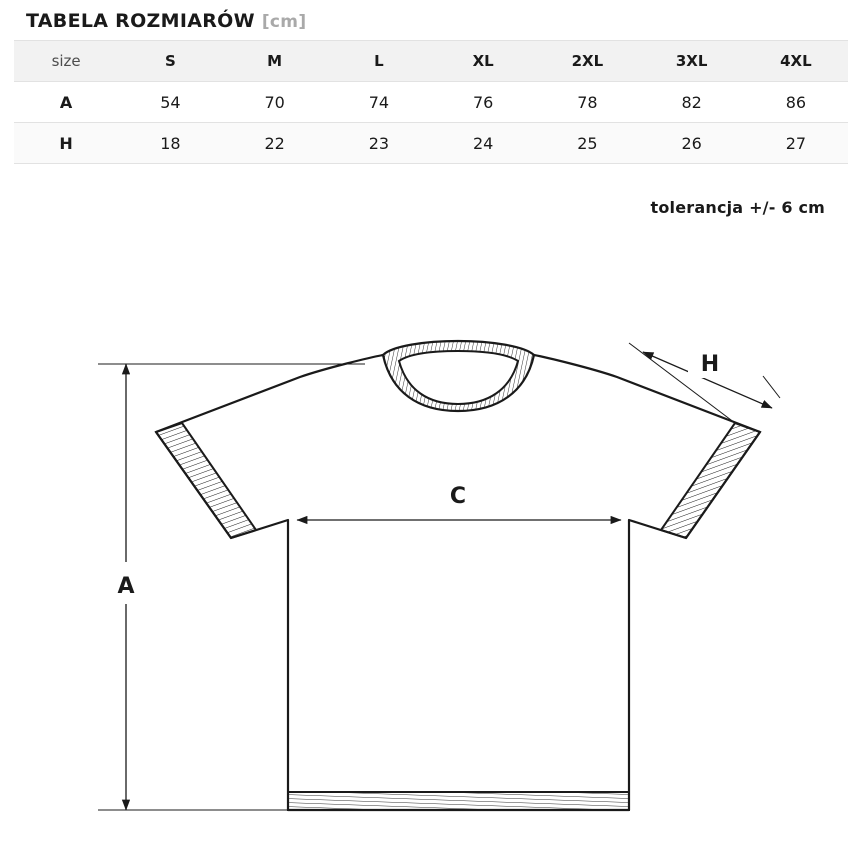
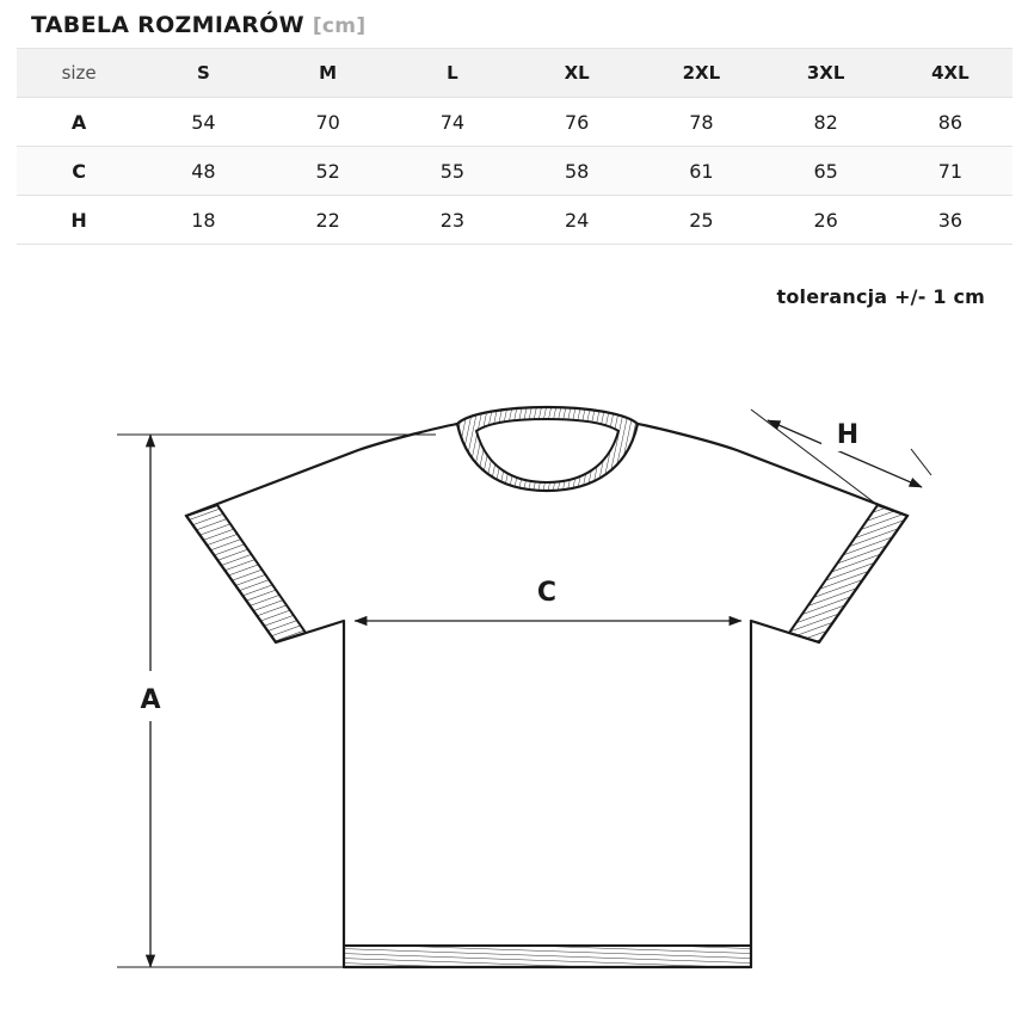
  TABELA ROZMIARÓW
  [cm]
  size	S	M	L	XL	2XL	3XL	4XL
  A	54	70	74	76	78	82	86
+ C	48	52	55	58	61	65	71
- H	18	22	23	24	25	26	27
+ H	18	22	23	24	25	26	36
- tolerancja +/- 6 cm
+ tolerancja +/- 1 cm
  A
  C
  H
